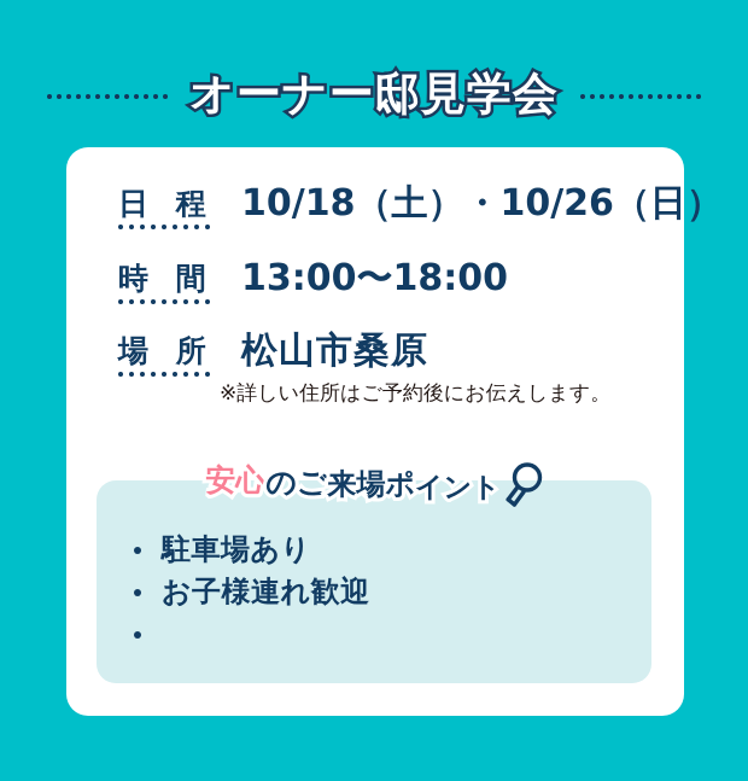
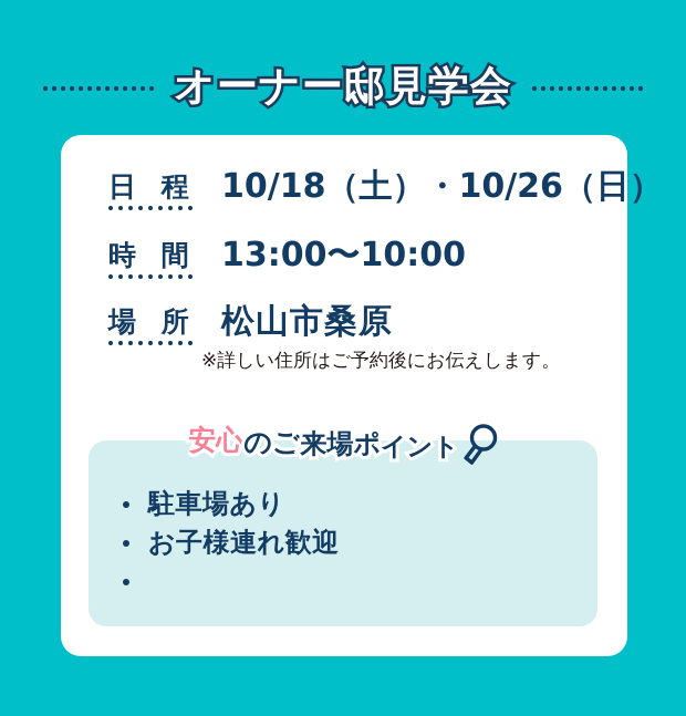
  オーナー邸見学会
  日 程
  10/18（土）・10/26（日）
  時 間
- 13:00〜18:00
+ 13:00〜10:00
  場 所
  松山市桑原
  ※詳しい住所はご予約後にお伝えします。
  安心
  のご
  来場ポ
  イント
  駐車場あり
  お子様連れ歓迎
